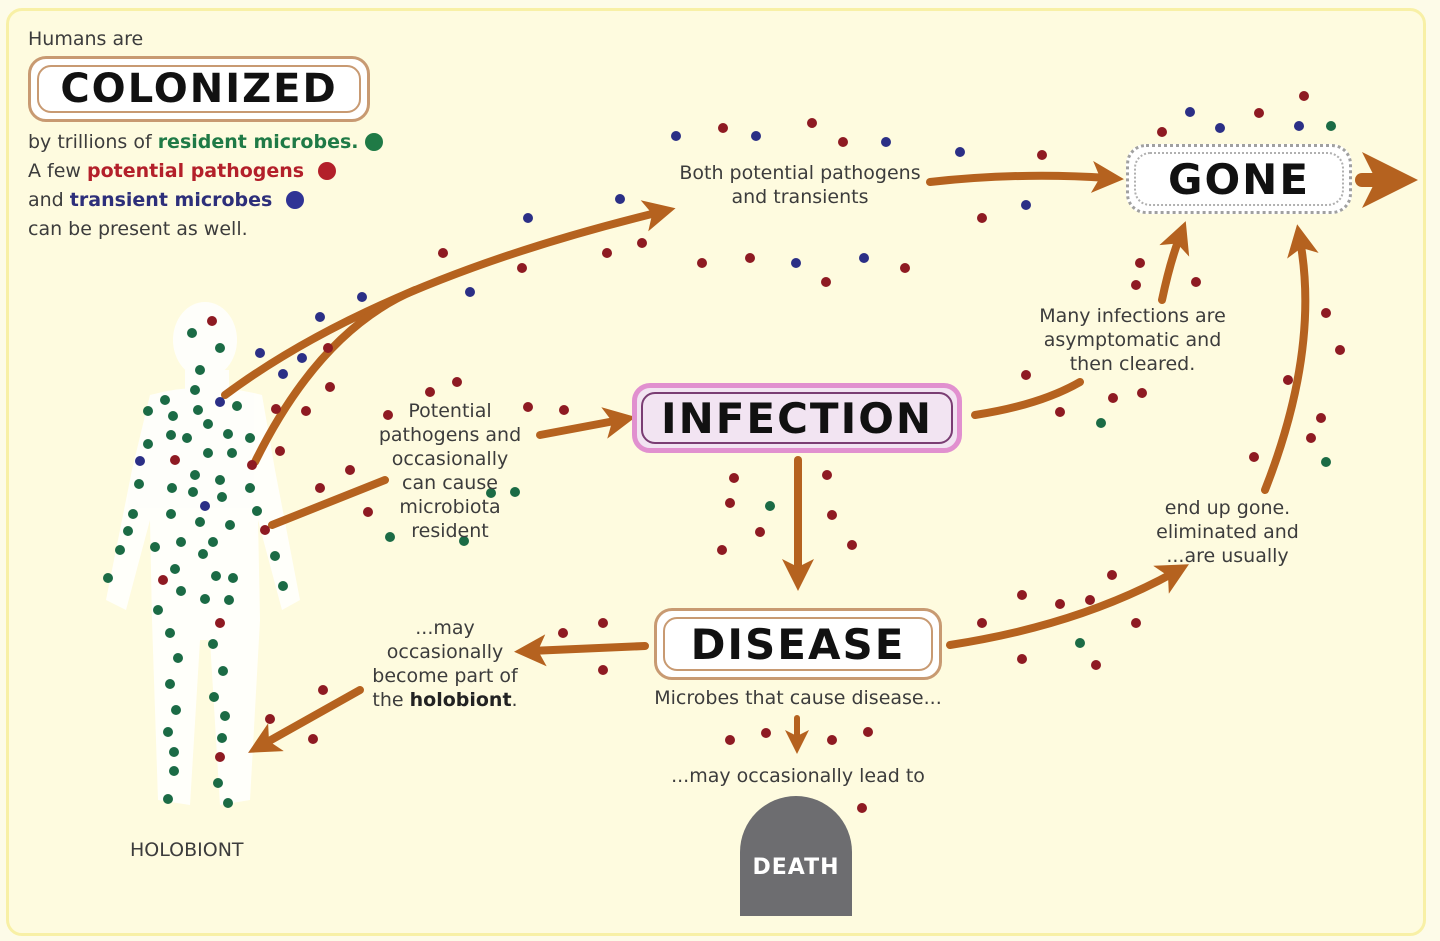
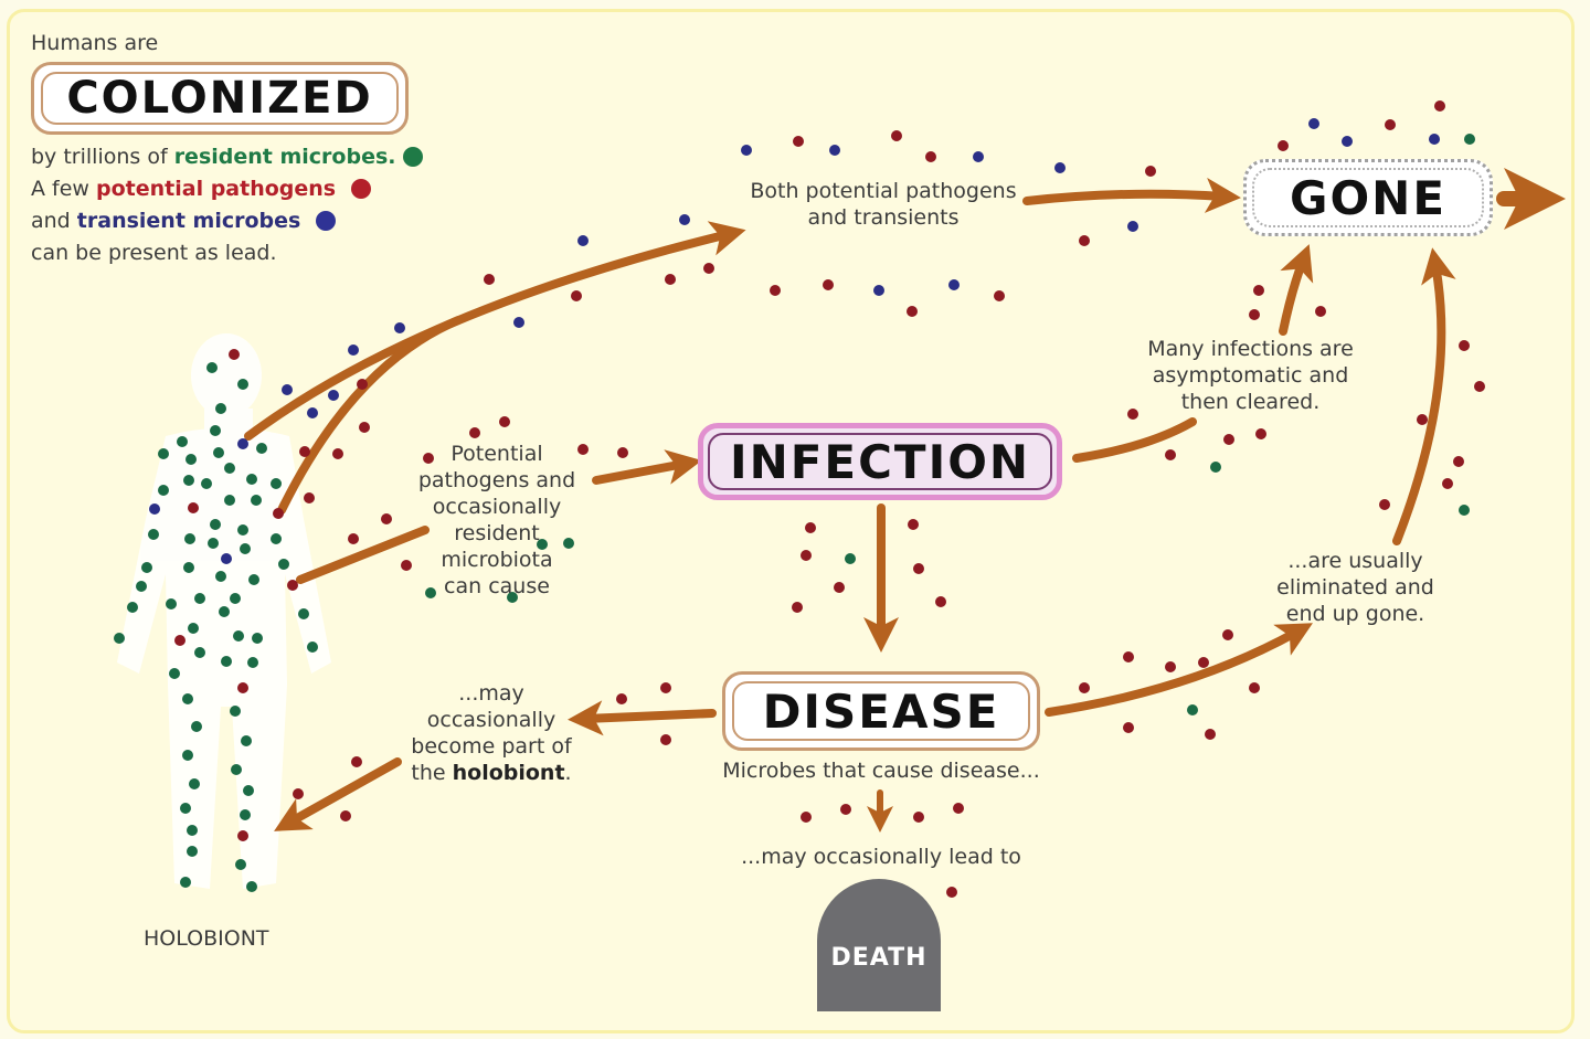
  Humans are
  COLONIZED
  by trillions of resident microbes.
  A few potential pathogens
  and transient microbes
- can be present as well.
+ can be present as lead.
  Both potential pathogens
  and transients
  GONE
  Potential
  pathogens and
  occasionally
- can cause
+ resident
  microbiota
- resident
+ can cause
  INFECTION
  Many infections are
  asymptomatic and
  then cleared.
- end up gone.
+ ...are usually
  eliminated and
- ...are usually
+ end up gone.
  DISEASE
  Microbes that cause disease...
  ...may
  occasionally
  become part of
  the holobiont.
  ...may occasionally lead to
  DEATH
  HOLOBIONT
